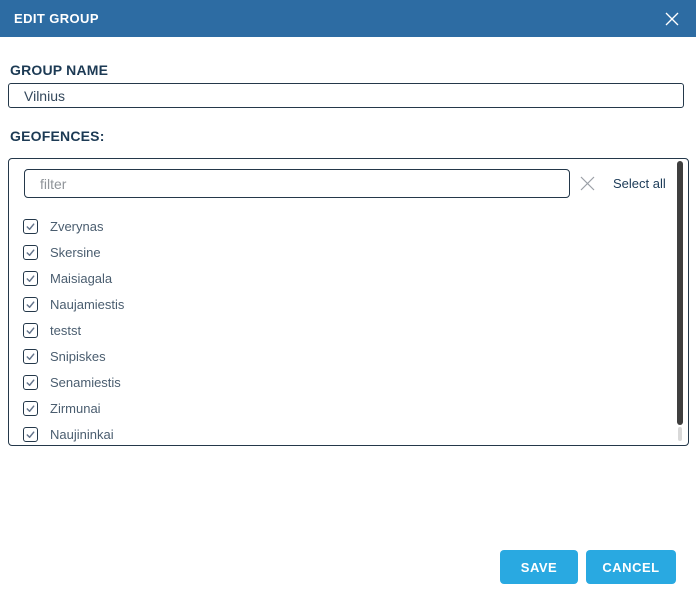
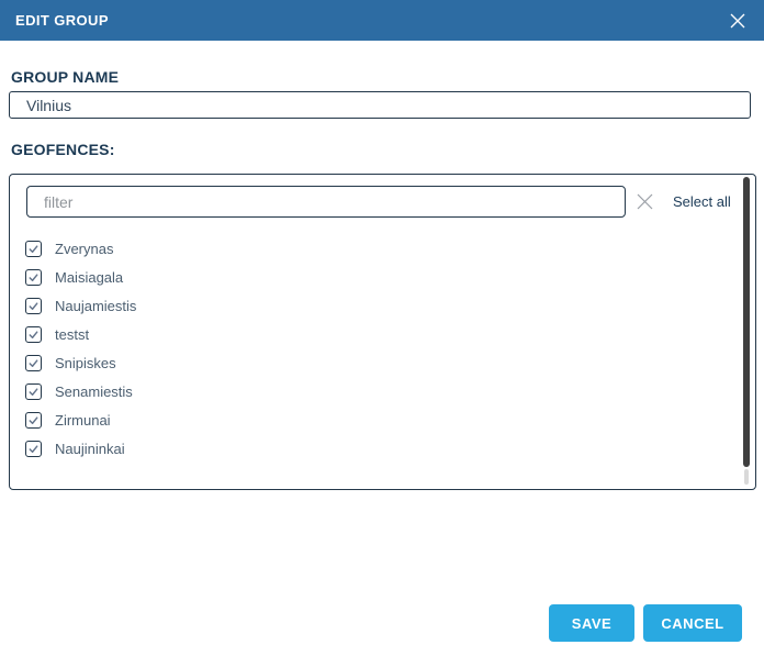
  EDIT GROUP
  GROUP NAME
  Vilnius
  GEOFENCES:
  filter
  Select all
  Zverynas
- Skersine
  Maisiagala
  Naujamiestis
  testst
  Snipiskes
  Senamiestis
  Zirmunai
  Naujininkai
  SAVE
  CANCEL
